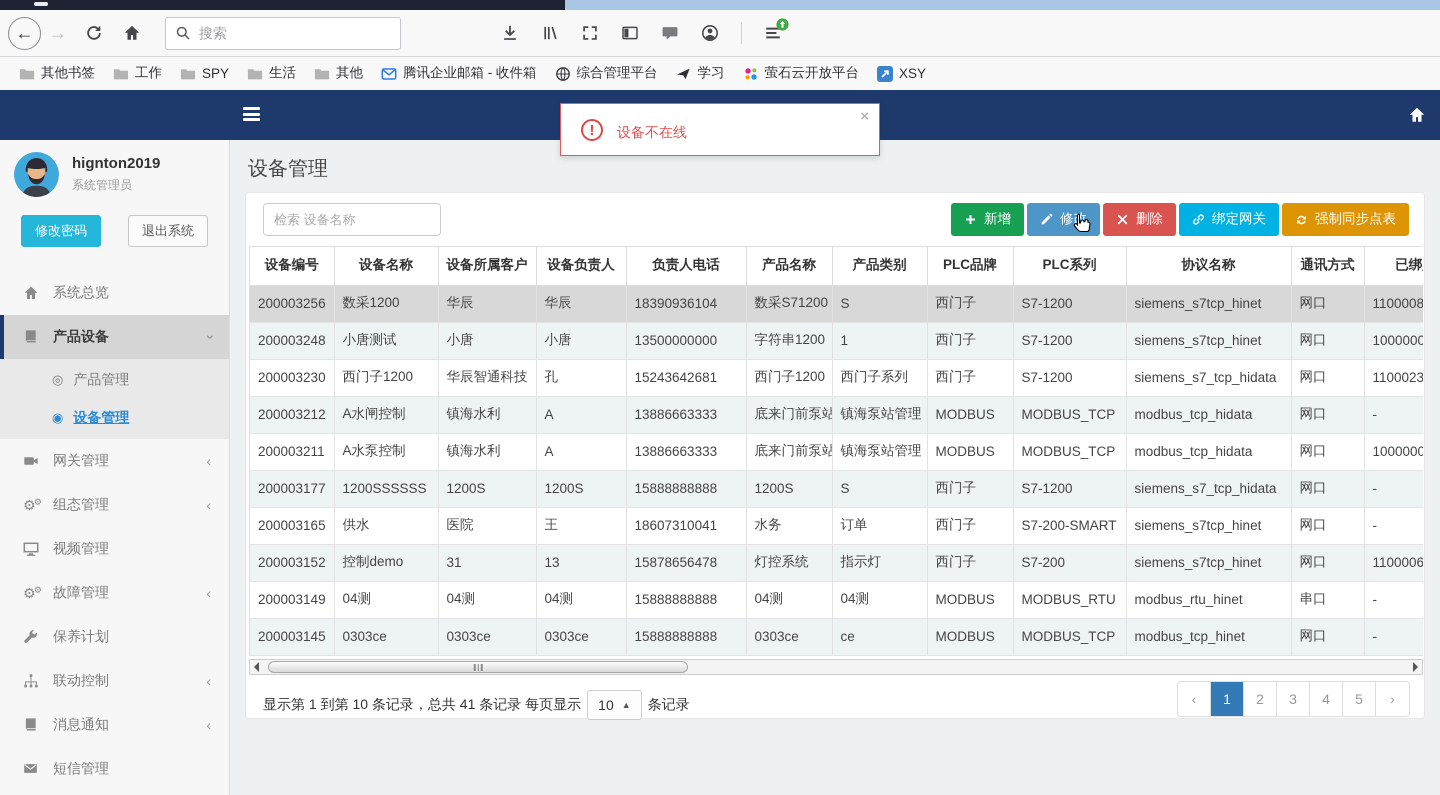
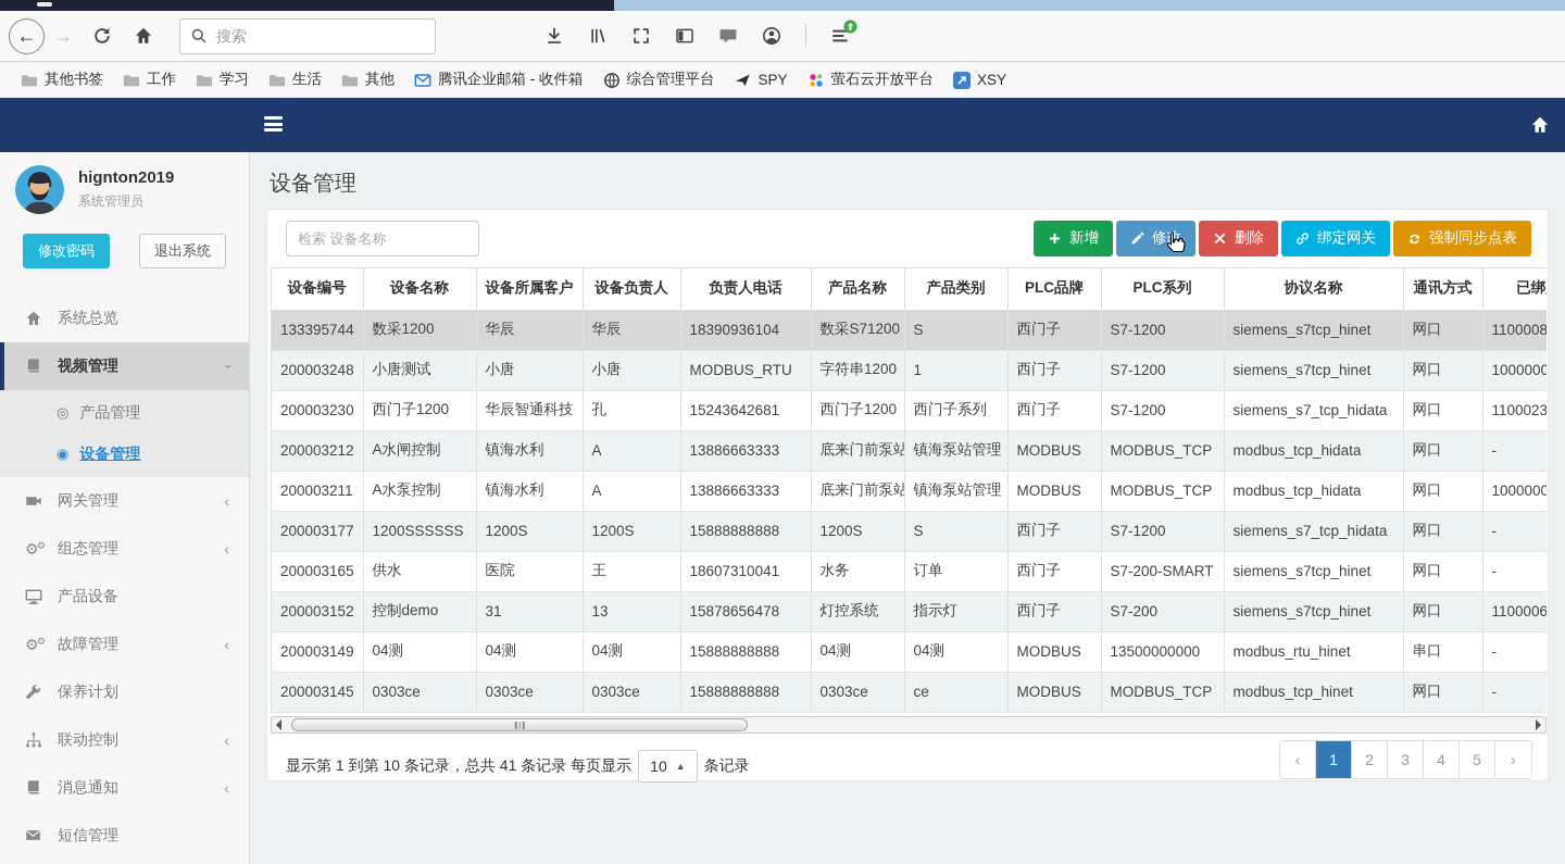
  ←
  →
  搜索
  其他书签
  工作
- SPY
+ 学习
  生活
  其他
  腾讯企业邮箱 - 收件箱
  综合管理平台
- 学习
+ SPY
  萤石云开放平台
  XSY
- !
- 设备不在线
- ×
  hignton2019
  系统管理员
  修改密码
  退出系统
  系统总览
- 产品设备
+ 视频管理
  ◎
  产品管理
  ◉
  设备管理
  网关管理
  ‹
  ⚙
  ⚙
  组态管理
  ‹
- 视频管理
+ 产品设备
  ⚙
  ⚙
  故障管理
  ‹
  保养计划
  联动控制
  ‹
  消息通知
  ‹
  短信管理
  设备管理
  检索 设备名称
  新增
  修改
  删除
  绑定网关
  强制同步点表
  设备编号	设备名称	设备所属客户	设备负责人	负责人电话	产品名称	产品类别	PLC品牌	PLC系列	协议名称	通讯方式	已绑
- 200003256	数采1200	华辰	华辰	18390936104	数采S71200	S	西门子	S7-1200	siemens_s7tcp_hinet	网口	1100008
+ 133395744	数采1200	华辰	华辰	18390936104	数采S71200	S	西门子	S7-1200	siemens_s7tcp_hinet	网口	1100008
- 200003248	小唐测试	小唐	小唐	13500000000	字符串1200	1	西门子	S7-1200	siemens_s7tcp_hinet	网口	1000000
+ 200003248	小唐测试	小唐	小唐	MODBUS_RTU	字符串1200	1	西门子	S7-1200	siemens_s7tcp_hinet	网口	1000000
  200003230	西门子1200	华辰智通科技	孔	15243642681	西门子1200	西门子系列	西门子	S7-1200	siemens_s7_tcp_hidata	网口	1100023
  200003212	A水闸控制	镇海水利	A	13886663333	底来门前泵站	镇海泵站管理	MODBUS	MODBUS_TCP	modbus_tcp_hidata	网口	-
  200003211	A水泵控制	镇海水利	A	13886663333	底来门前泵站	镇海泵站管理	MODBUS	MODBUS_TCP	modbus_tcp_hidata	网口	1000000
  200003177	1200SSSSSS	1200S	1200S	15888888888	1200S	S	西门子	S7-1200	siemens_s7_tcp_hidata	网口	-
  200003165	供水	医院	王	18607310041	水务	订单	西门子	S7-200-SMART	siemens_s7tcp_hinet	网口	-
  200003152	控制demo	31	13	15878656478	灯控系统	指示灯	西门子	S7-200	siemens_s7tcp_hinet	网口	1100006
- 200003149	04测	04测	04测	15888888888	04测	04测	MODBUS	MODBUS_RTU	modbus_rtu_hinet	串口	-
+ 200003149	04测	04测	04测	15888888888	04测	04测	MODBUS	13500000000	modbus_rtu_hinet	串口	-
  200003145	0303ce	0303ce	0303ce	15888888888	0303ce	ce	MODBUS	MODBUS_TCP	modbus_tcp_hinet	网口	-
  显示第 1 到第 10 条记录，总共 41 条记录 每页显示
  10
  ▲
  条记录
  ‹
  1
  2
  3
  4
  5
  ›
